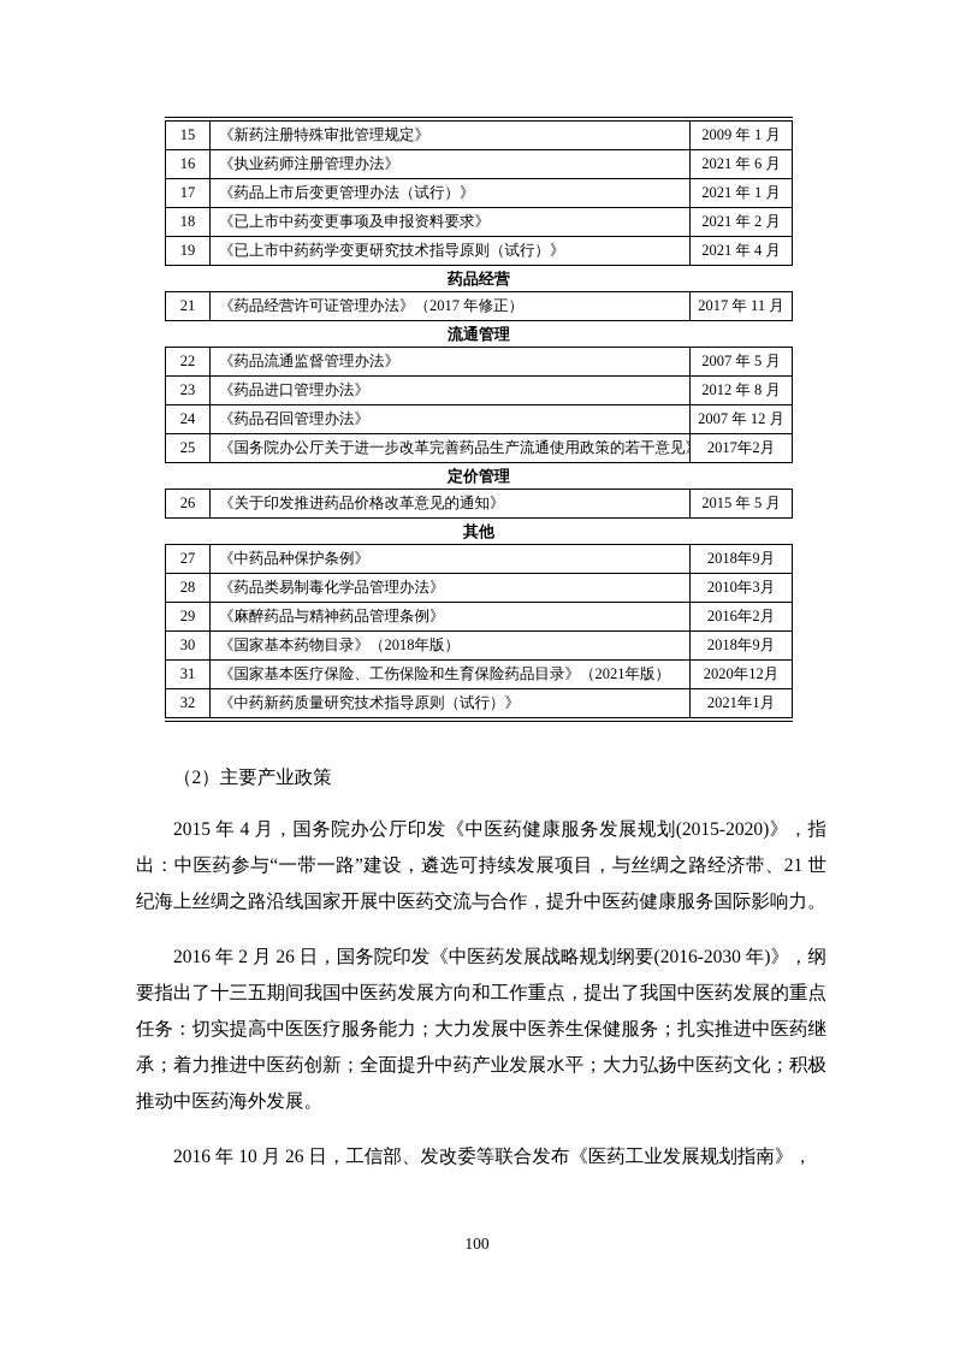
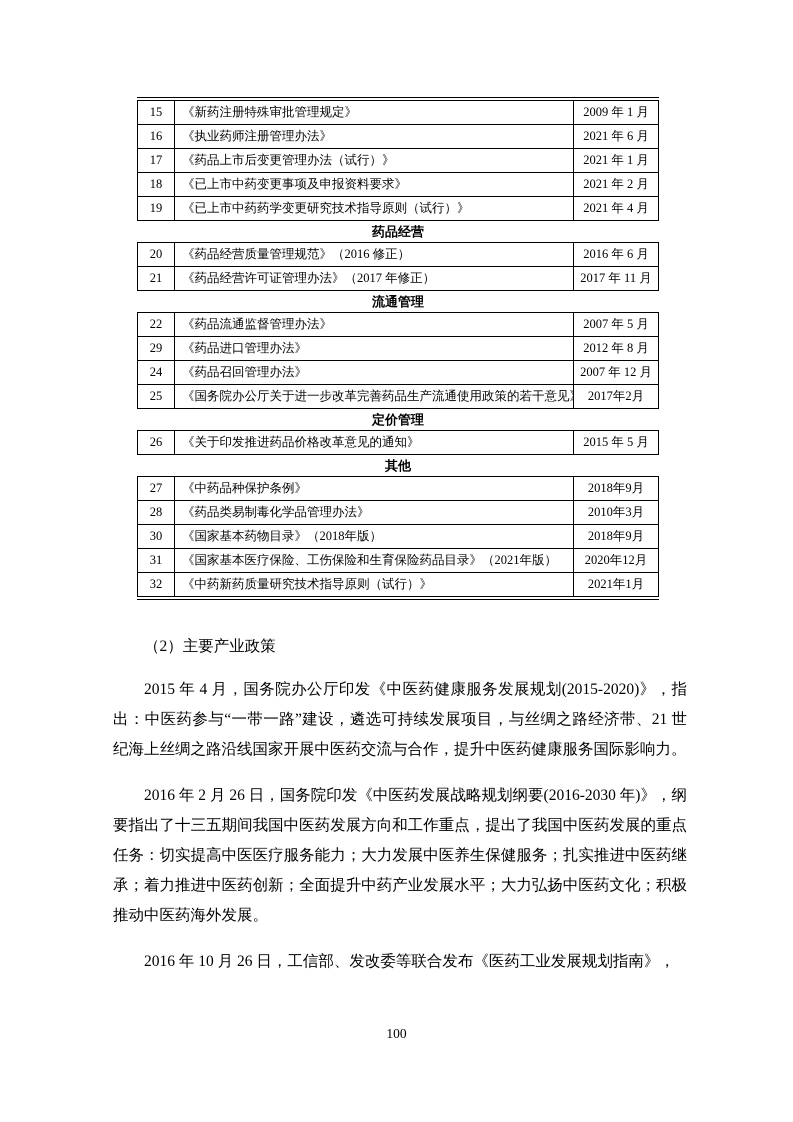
  15	《新药注册特殊审批管理规定》	2009 年 1 月
  16	《执业药师注册管理办法》	2021 年 6 月
  17	《药品上市后变更管理办法（试行）》	2021 年 1 月
  18	《已上市中药变更事项及申报资料要求》	2021 年 2 月
  19	《已上市中药药学变更研究技术指导原则（试行）》	2021 年 4 月
  药品经营
+ 20	《药品经营质量管理规范》（2016 修正）	2016 年 6 月
  21	《药品经营许可证管理办法》（2017 年修正）	2017 年 11 月
  流通管理
  22	《药品流通监督管理办法》	2007 年 5 月
- 23	《药品进口管理办法》	2012 年 8 月
+ 29	《药品进口管理办法》	2012 年 8 月
  24	《药品召回管理办法》	2007 年 12 月
  25	《国务院办公厅关于进一步改革完善药品生产流通使用政策的若干意见	2017年2月
  定价管理
  26	《关于印发推进药品价格改革意见的通知》	2015 年 5 月
  其他
  27	《中药品种保护条例》	2018年9月
  28	《药品类易制毒化学品管理办法》	2010年3月
- 29	《麻醉药品与精神药品管理条例》	2016年2月
  30	《国家基本药物目录》（2018年版）	2018年9月
  31	《国家基本医疗保险、工伤保险和生育保险药品目录》（2021年版）	2020年12月
  32	《中药新药质量研究技术指导原则（试行）》	2021年1月
  （2）主要产业政策
  2015 年 4 月，国务院办公厅印发《中医药健康服务发展规划(2015-2020)》，指出：中医药参与“一带一路”建设，遴选可持续发展项目，与丝绸之路经济带、21 世纪海上丝绸之路沿线国家开展中医药交流与合作，提升中医药健康服务国际影响力。
  2016 年 2 月 26 日，国务院印发《中医药发展战略规划纲要(2016-2030 年)》，纲要指出了十三五期间我国中医药发展方向和工作重点，提出了我国中医药发展的重点任务：切实提高中医医疗服务能力；大力发展中医养生保健服务；扎实推进中医药继承；着力推进中医药创新；全面提升中药产业发展水平；大力弘扬中医药文化；积极推动中医药海外发展。
  2016 年 10 月 26 日，工信部、发改委等联合发布《医药工业发展规划指南》，
  100
